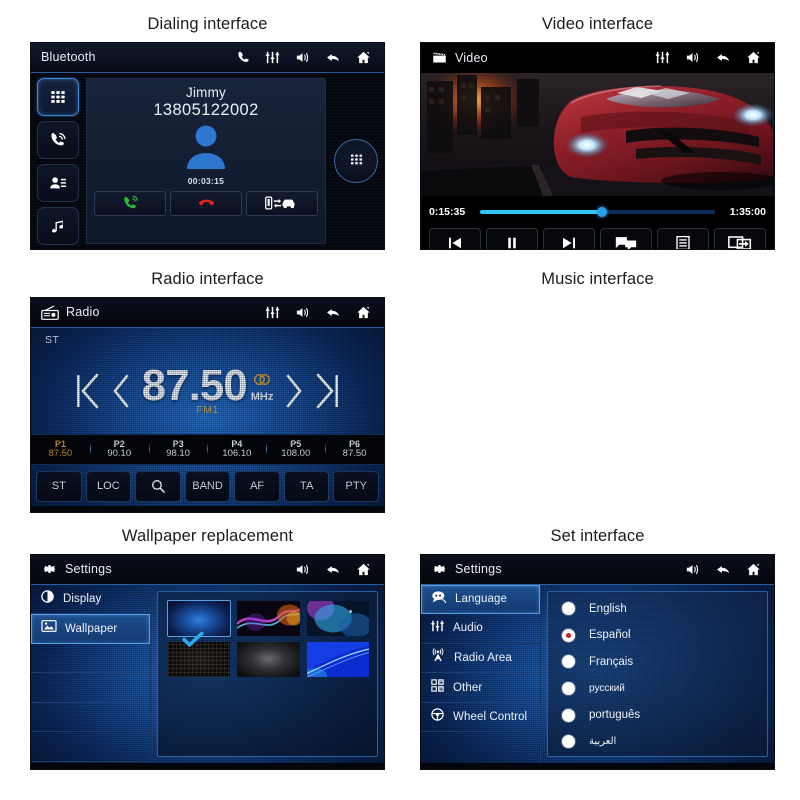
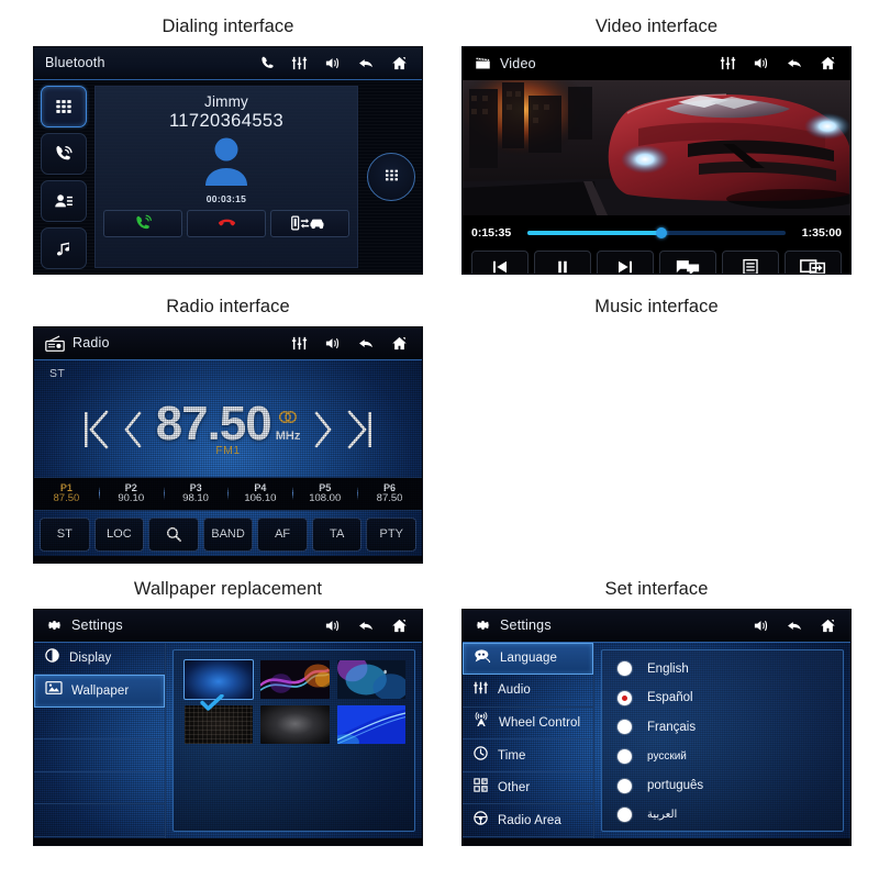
  Dialing interface
  Bluetooth
  Jimmy
- 13805122002
+ 11720364553
  00:03:15
  Video interface
  Video
  0:15:35
  1:35:00
  Radio interface
  Radio
  Music interface
  Wallpaper replacement
  Settings
  Display
  Wallpaper
  Set interface
  Settings
  Language
  Audio
- Radio Area
+ Wheel Control
+ Time
  Other
- Wheel Control
+ Radio Area
  English
  Español
  Français
  русский
  português
  العربية
